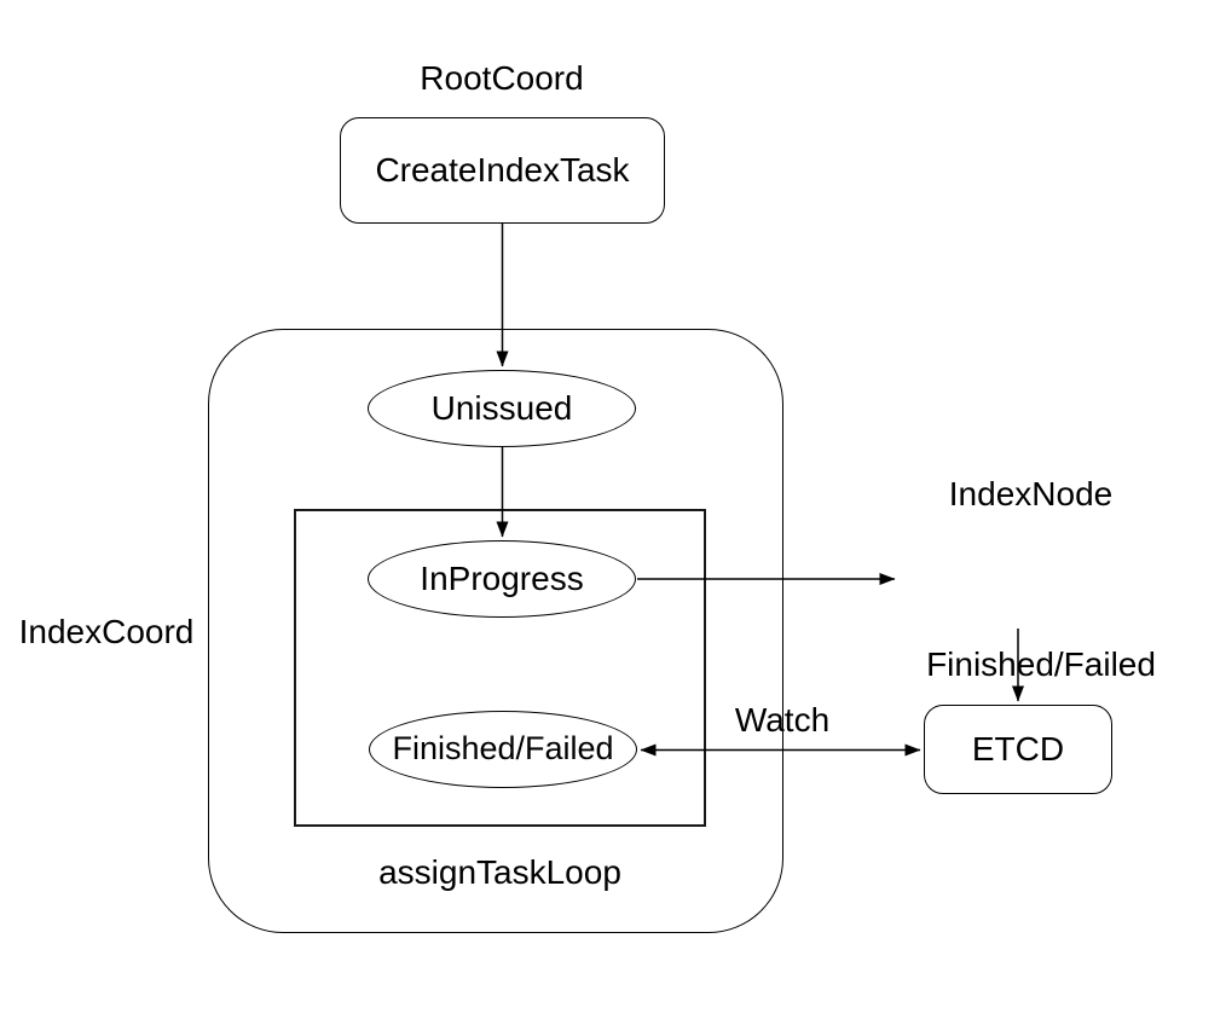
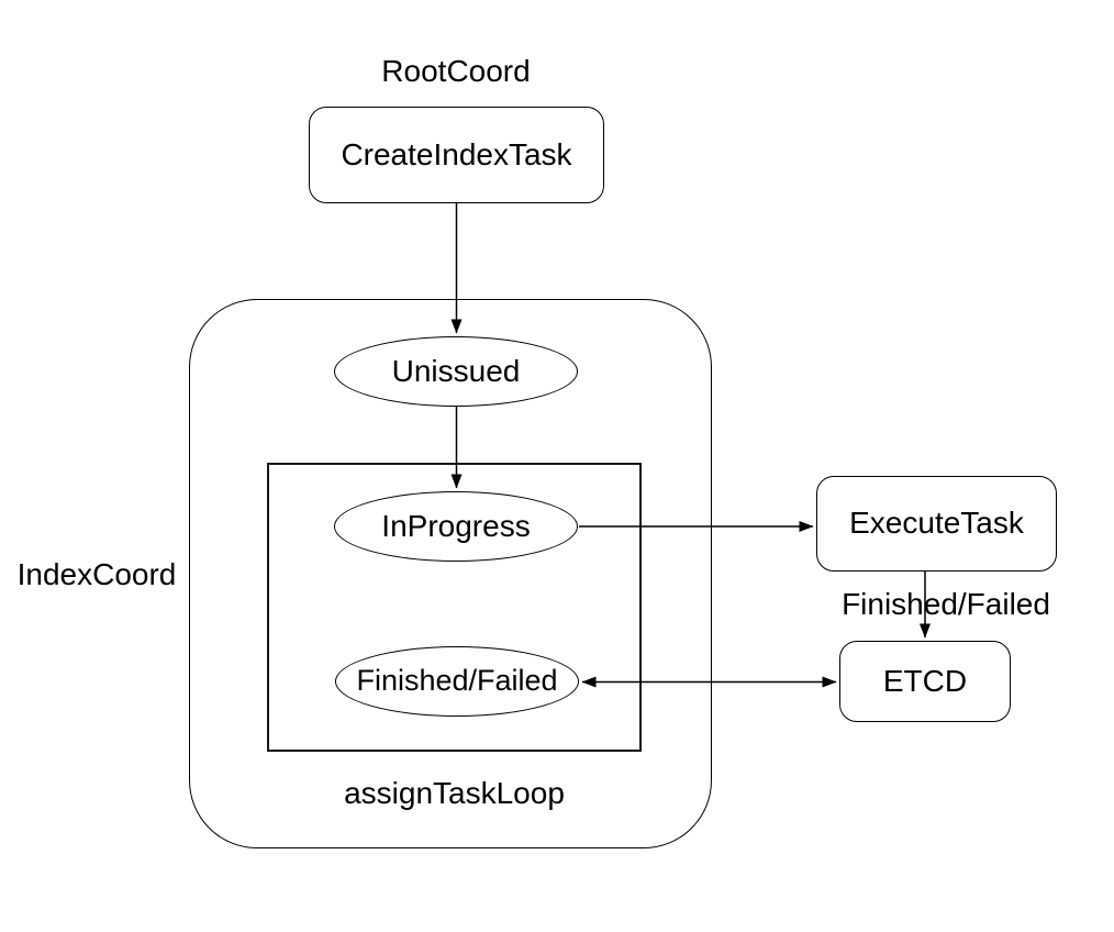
  CreateIndexTask
  Unissued
  InProgress
  Finished/Failed
+ ExecuteTask
  ETCD
  RootCoord
- IndexNode
  IndexCoord
  assignTaskLoop
- Watch
  Finished/Failed
